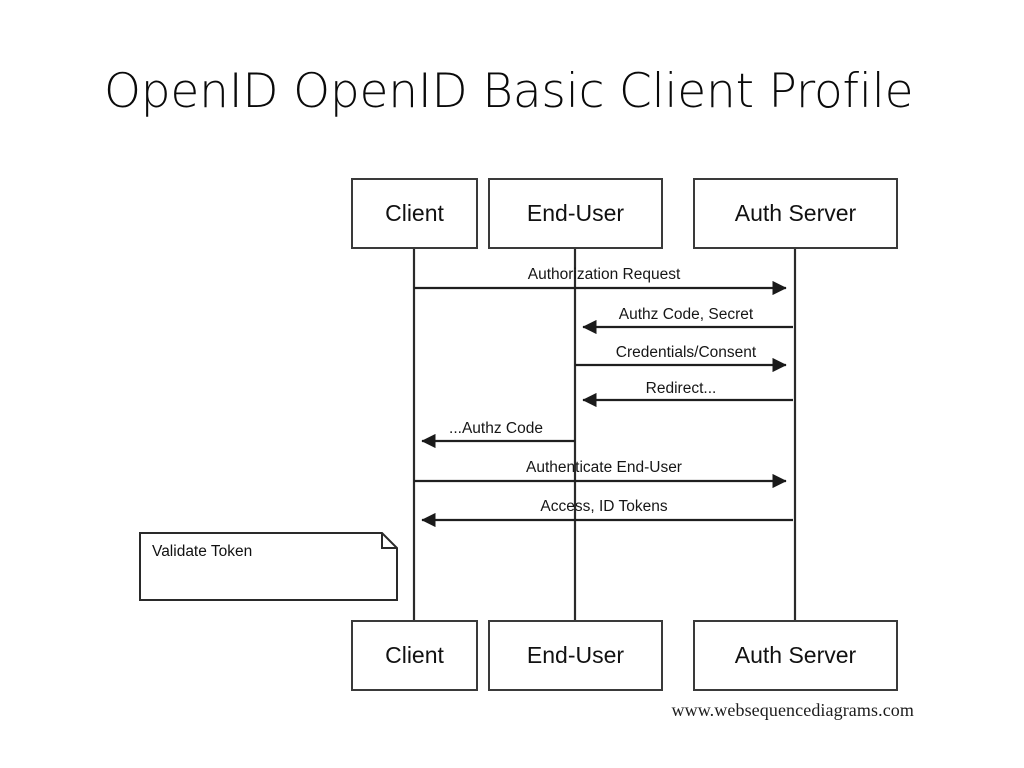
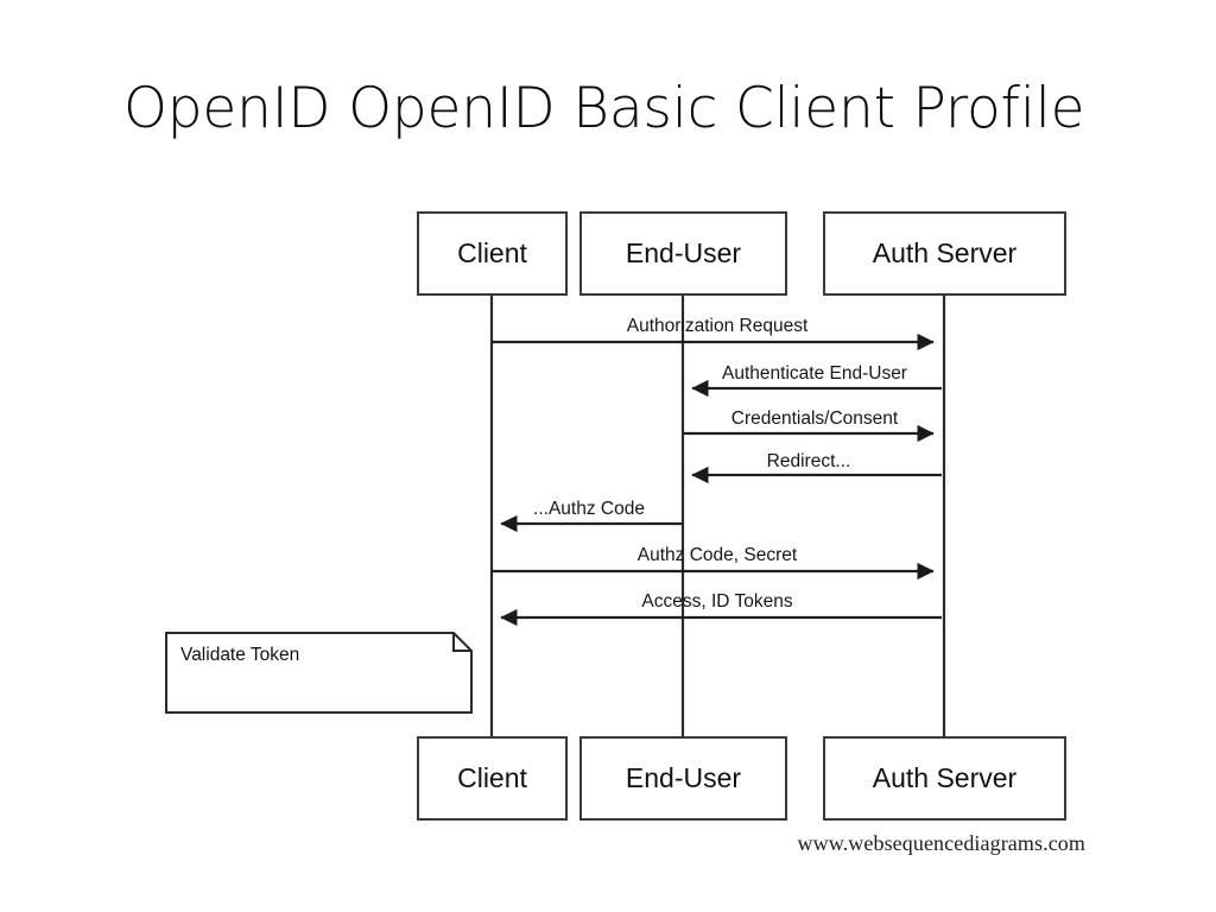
  OpenID OpenID Basic Client Profile
  Client
  End-User
  Auth Server
  Client
  End-User
  Auth Server
  Authorization Request
- Authz Code, Secret
+ Authenticate End-User
  Credentials/Consent
  Redirect...
  ...Authz Code
- Authenticate End-User
+ Authz Code, Secret
  Access, ID Tokens
  Validate Token
  www.websequencediagrams.com
